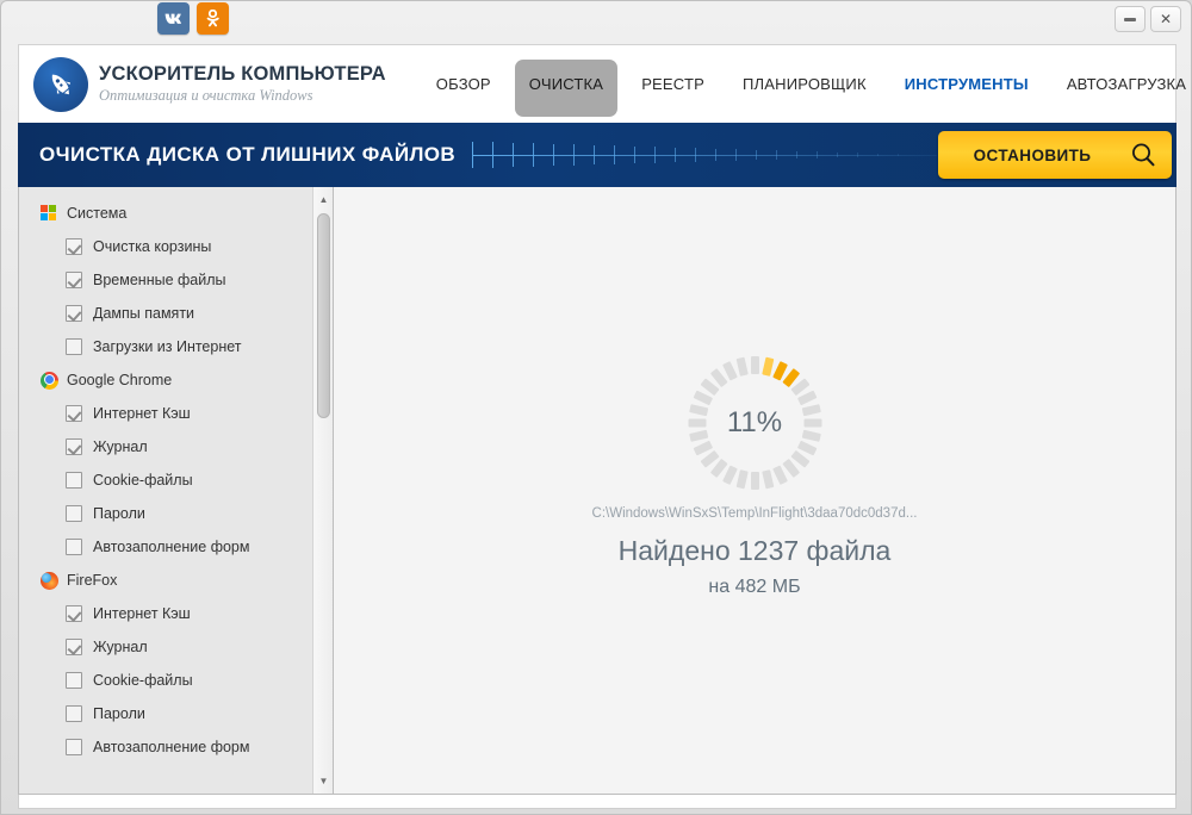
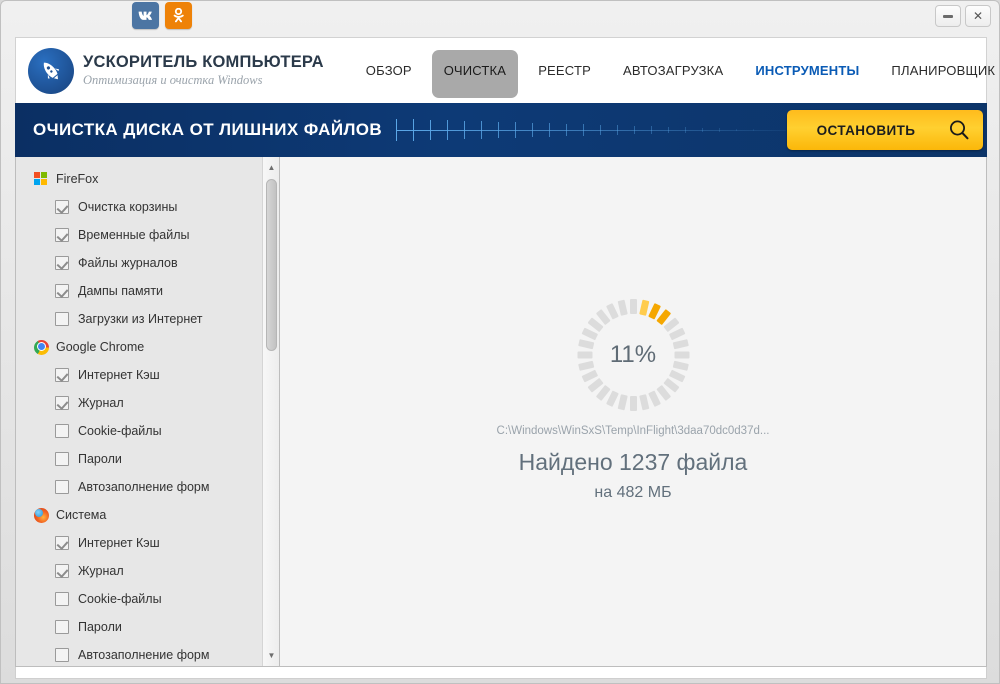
  ✕
  УСКОРИТЕЛЬ КОМПЬЮТЕРА
  Оптимизация и очистка Windows
  ОБЗОР
  ОЧИСТКА
  РЕЕСТР
- ПЛАНИРОВЩИК
+ АВТОЗАГРУЗКА
  ИНСТРУМЕНТЫ
- АВТОЗАГРУЗКА
+ ПЛАНИРОВЩИК
  ОЧИСТКА ДИСКА ОТ ЛИШНИХ ФАЙЛОВ
  ОСТАНОВИТЬ
- Система
+ FireFox
  Очистка корзины
  Временные файлы
+ Файлы журналов
  Дампы памяти
  Загрузки из Интернет
  Google Chrome
  Интернет Кэш
  Журнал
  Cookie-файлы
  Пароли
  Автозаполнение форм
- FireFox
+ Система
  Интернет Кэш
  Журнал
  Cookie-файлы
  Пароли
  Автозаполнение форм
  ▲
  ▼
  11%
  C:\Windows\WinSxS\Temp\InFlight\3daa70dc0d37d...
  Найдено 1237 файла
  на 482 МБ
